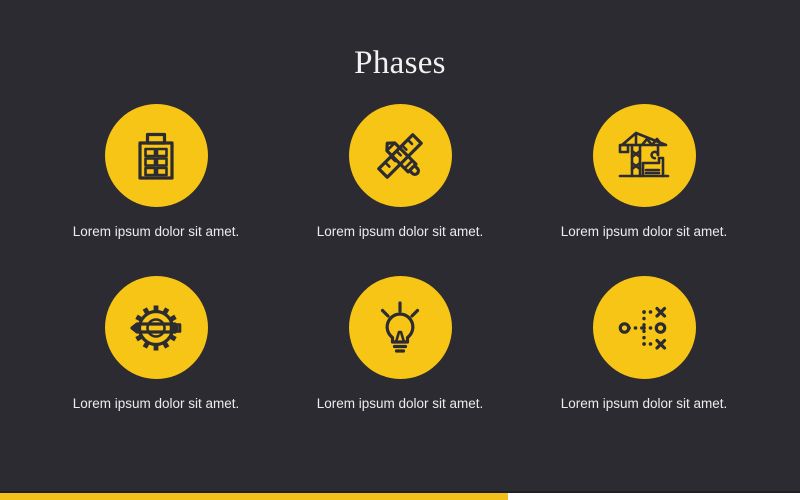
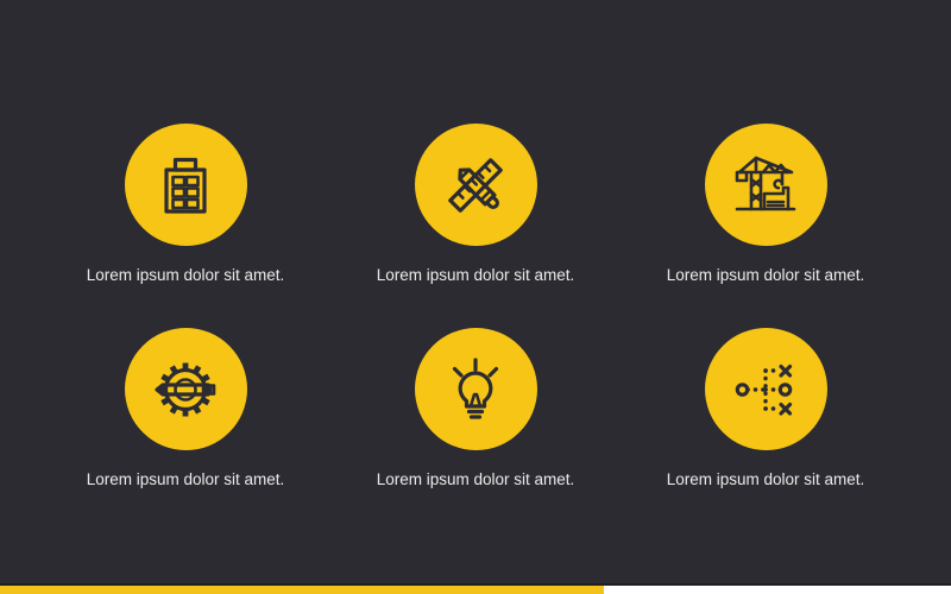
- Phases
  Lorem ipsum dolor sit amet.
  Lorem ipsum dolor sit amet.
  Lorem ipsum dolor sit amet.
  Lorem ipsum dolor sit amet.
  Lorem ipsum dolor sit amet.
  Lorem ipsum dolor sit amet.
